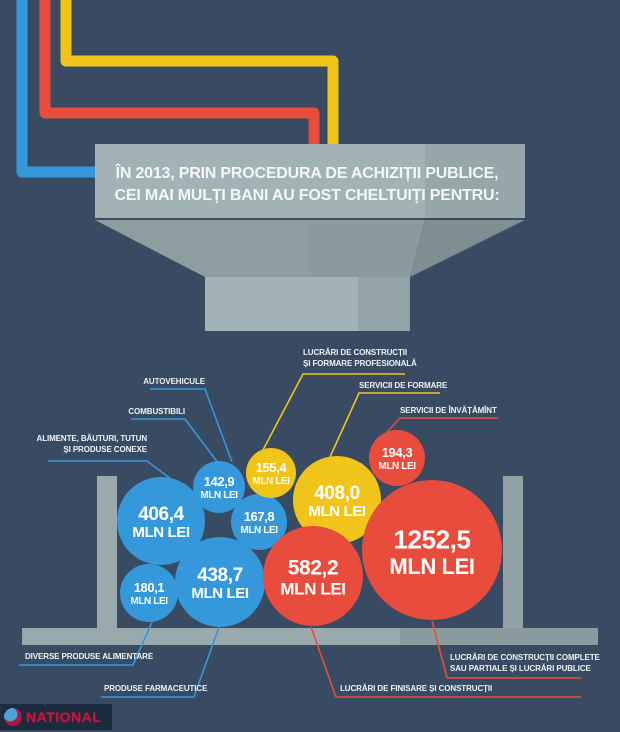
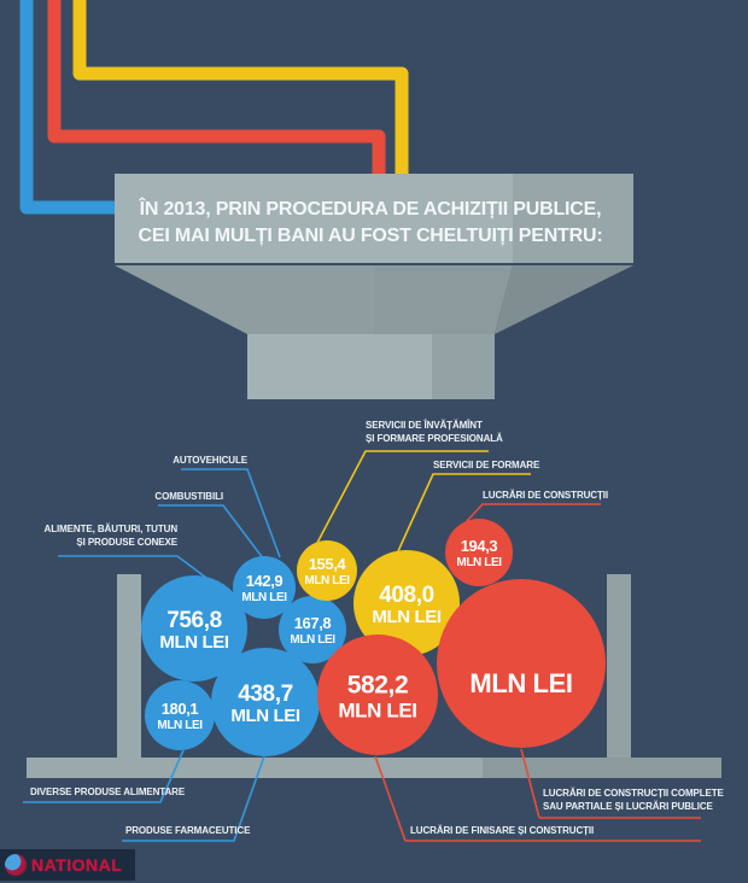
  ÎN 2013, PRIN PROCEDURA DE ACHIZIȚII PUBLICE,
  CEI MAI MULȚI BANI AU FOST CHELTUIȚI PENTRU:
  AUTOVEHICULE
  COMBUSTIBILI
  ALIMENTE, BĂUTURI, TUTUN
  ȘI PRODUSE CONEXE
- LUCRĂRI DE CONSTRUCȚII
+ SERVICII DE ÎNVĂȚĂMÎNT
  ȘI FORMARE PROFESIONALĂ
  SERVICII DE FORMARE
- SERVICII DE ÎNVĂȚĂMÎNT
+ LUCRĂRI DE CONSTRUCȚII
  DIVERSE PRODUSE ALIMENTARE
  PRODUSE FARMACEUTICE
  LUCRĂRI DE FINISARE ȘI CONSTRUCȚII
  LUCRĂRI DE CONSTRUCȚII COMPLETE
  SAU PARTIALE ȘI LUCRĂRI PUBLICE
  180,1
  MLN LEI
- 406,4
+ 756,8
  MLN LEI
  167,8
  MLN LEI
  142,9
  MLN LEI
  438,7
  MLN LEI
  155,4
  MLN LEI
  408,0
  MLN LEI
  194,3
  MLN LEI
  582,2
  MLN LEI
- 1252,5
  MLN LEI
  NATIONAL
